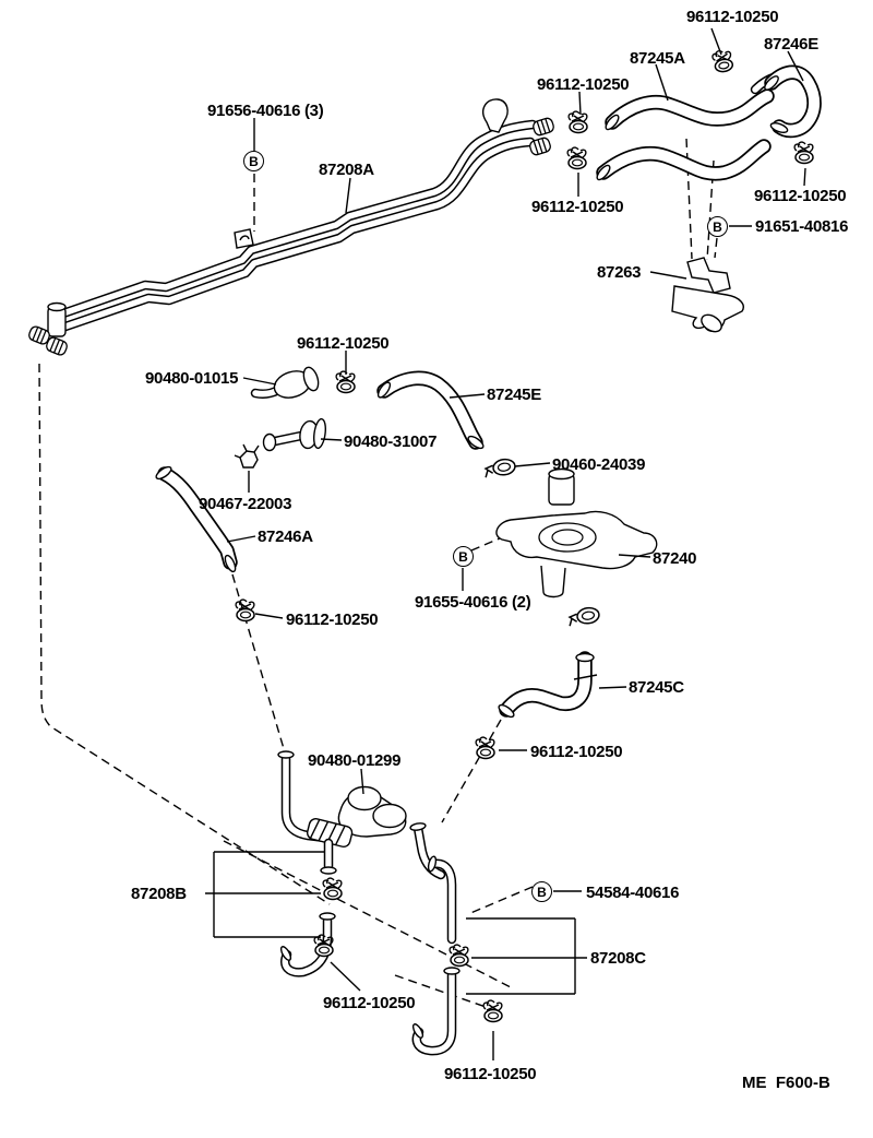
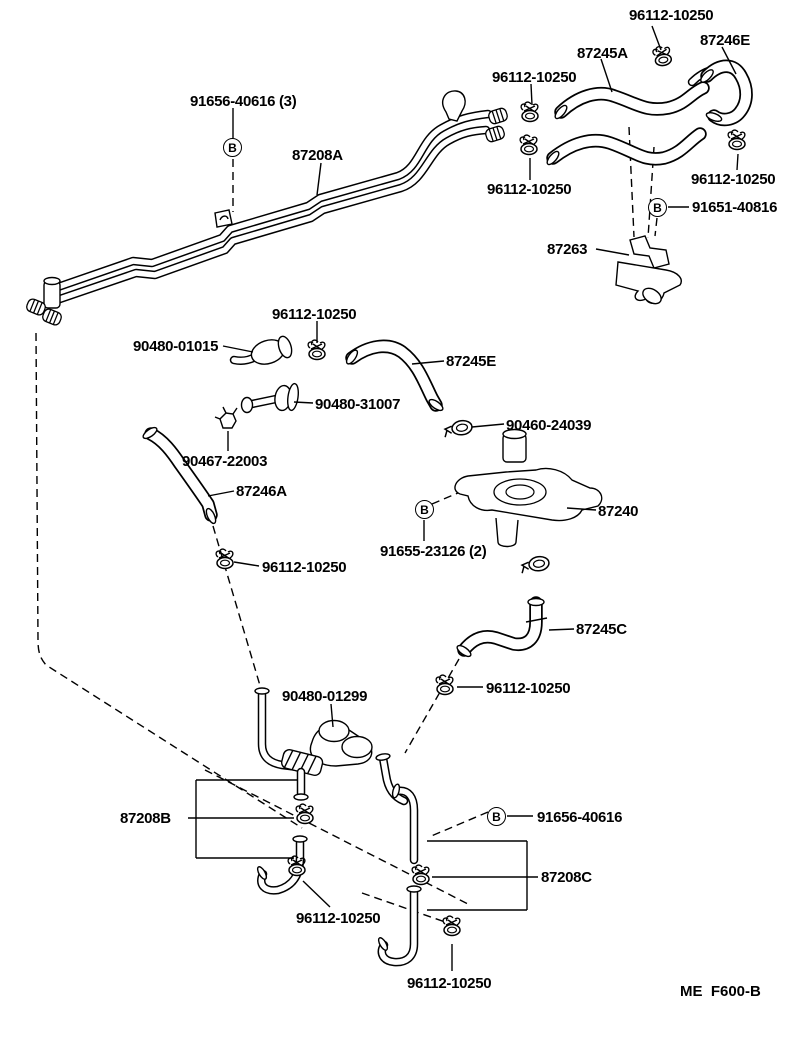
  96112-10250
  87245A
  87246E
  96112-10250
  96112-10250
  91656-40616 (3)
  87208A
  96112-10250
  91651-40816
  87263
  96112-10250
  90480-01015
  87245E
  90480-31007
  90467-22003
  90460-24039
  87246A
  87240
- 91655-40616 (2)
+ 91655-23126 (2)
  96112-10250
  87245C
  96112-10250
  90480-01299
  87208B
- 54584-40616
+ 91656-40616
  87208C
  96112-10250
  96112-10250
  B
  B
  B
  B
  ME F600-B
